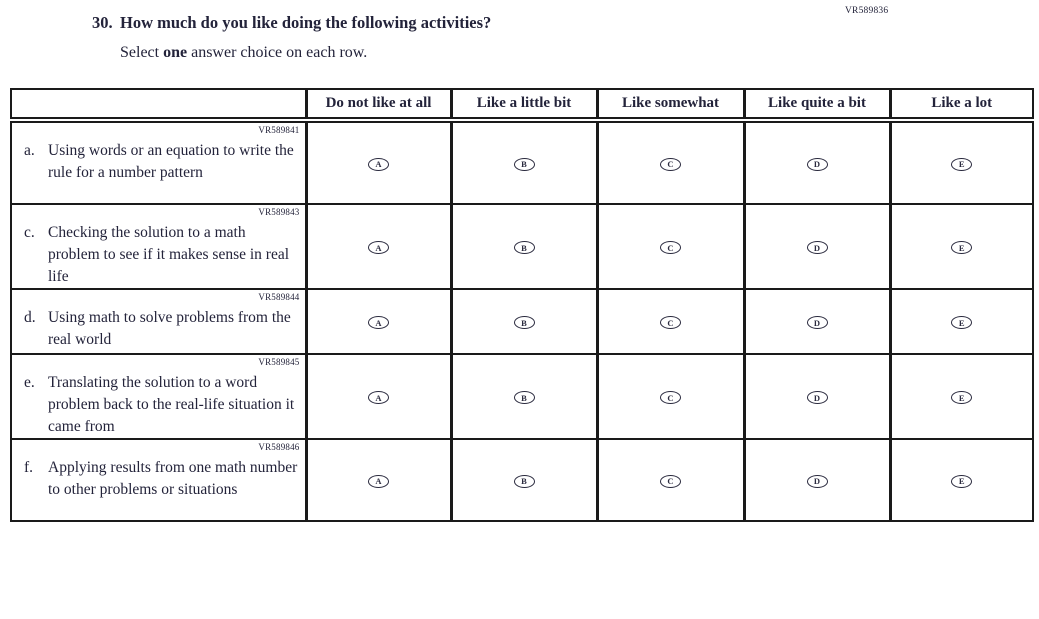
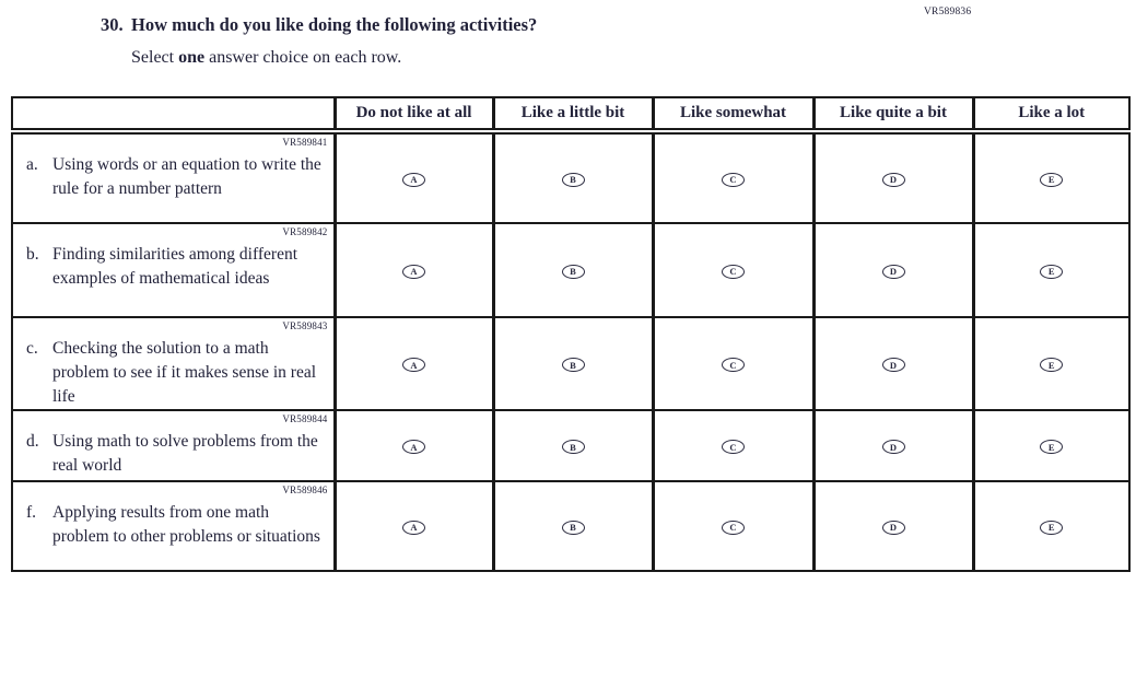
  VR589836
  30.
  How much do you like doing the following activities?
  Select one answer choice on each row.
  	Do not like at all	Like a little bit	Like somewhat	Like quite a bit	Like a lot
  VR589841 a. Using words or an equation to write the rule for a number pattern	A	B	C	D	E
+ VR589842 b. Finding similarities among different examples of mathematical ideas	A	B	C	D	E
  VR589843 c. Checking the solution to a math problem to see if it makes sense in real life	A	B	C	D	E
  VR589844 d. Using math to solve problems from the real world	A	B	C	D	E
- VR589845 e. Translating the solution to a word problem back to the real-life situation it came from	A	B	C	D	E
- VR589846 f. Applying results from one math number to other problems or situations	A	B	C	D	E
+ VR589846 f. Applying results from one math problem to other problems or situations	A	B	C	D	E
